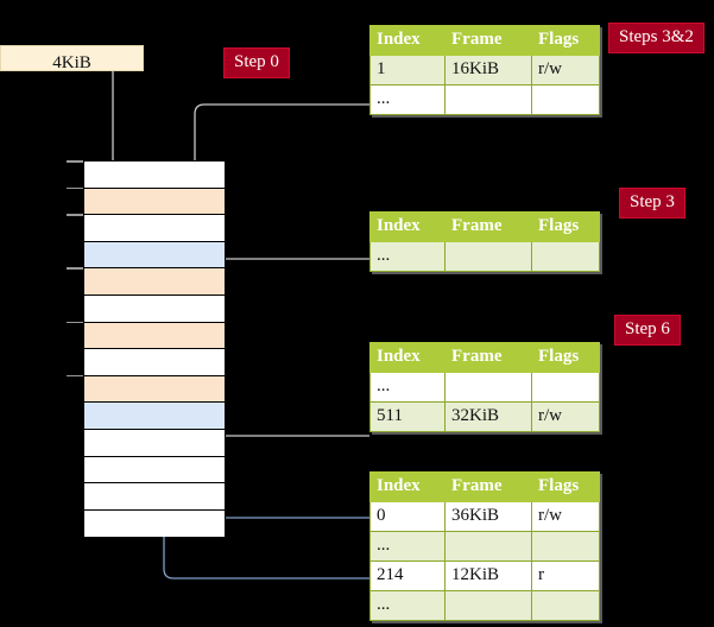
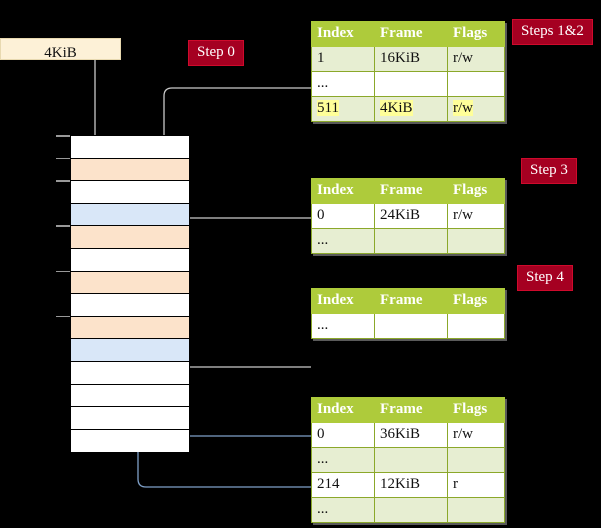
  4KiB
  Index	Frame	Flags
  1	16KiB	r/w
  ...
+ 511	4KiB	r/w
  Index	Frame	Flags
+ 0	24KiB	r/w
  ...
  Index	Frame	Flags
  ...
- 511	32KiB	r/w
  Index	Frame	Flags
  0	36KiB	r/w
  ...
  214	12KiB	r
  ...
  Step 0
- Steps 3&2
+ Steps 1&2
  Step 3
- Step 6
+ Step 4
